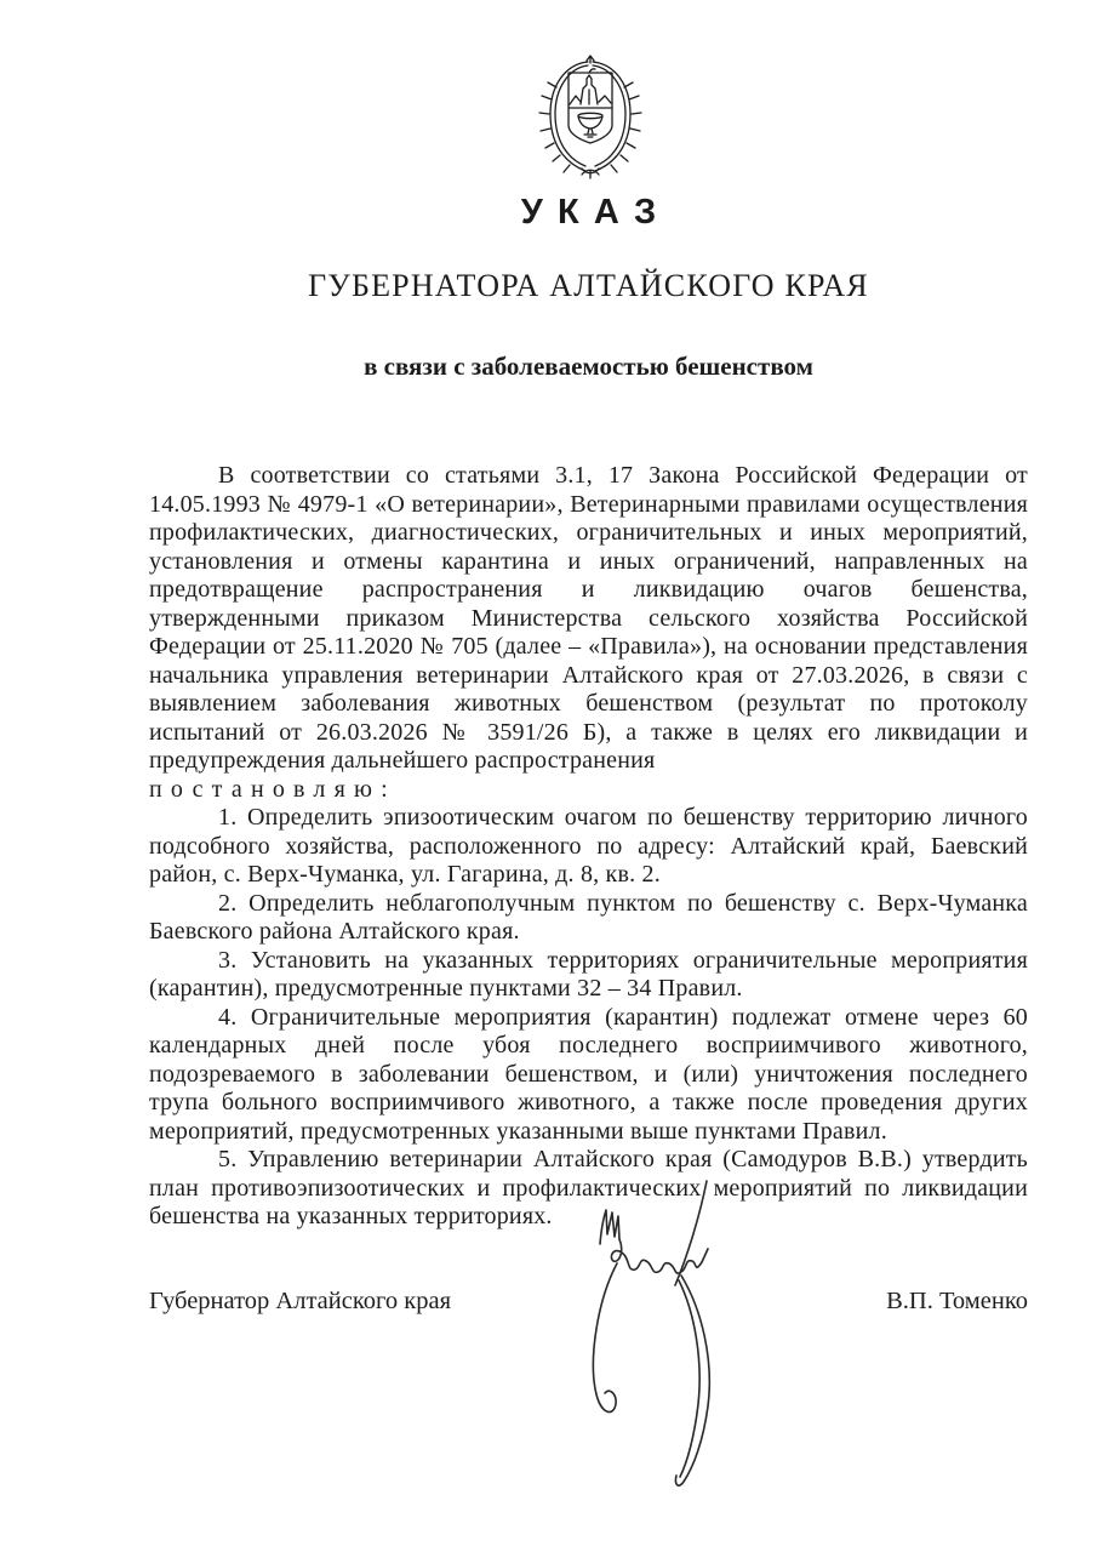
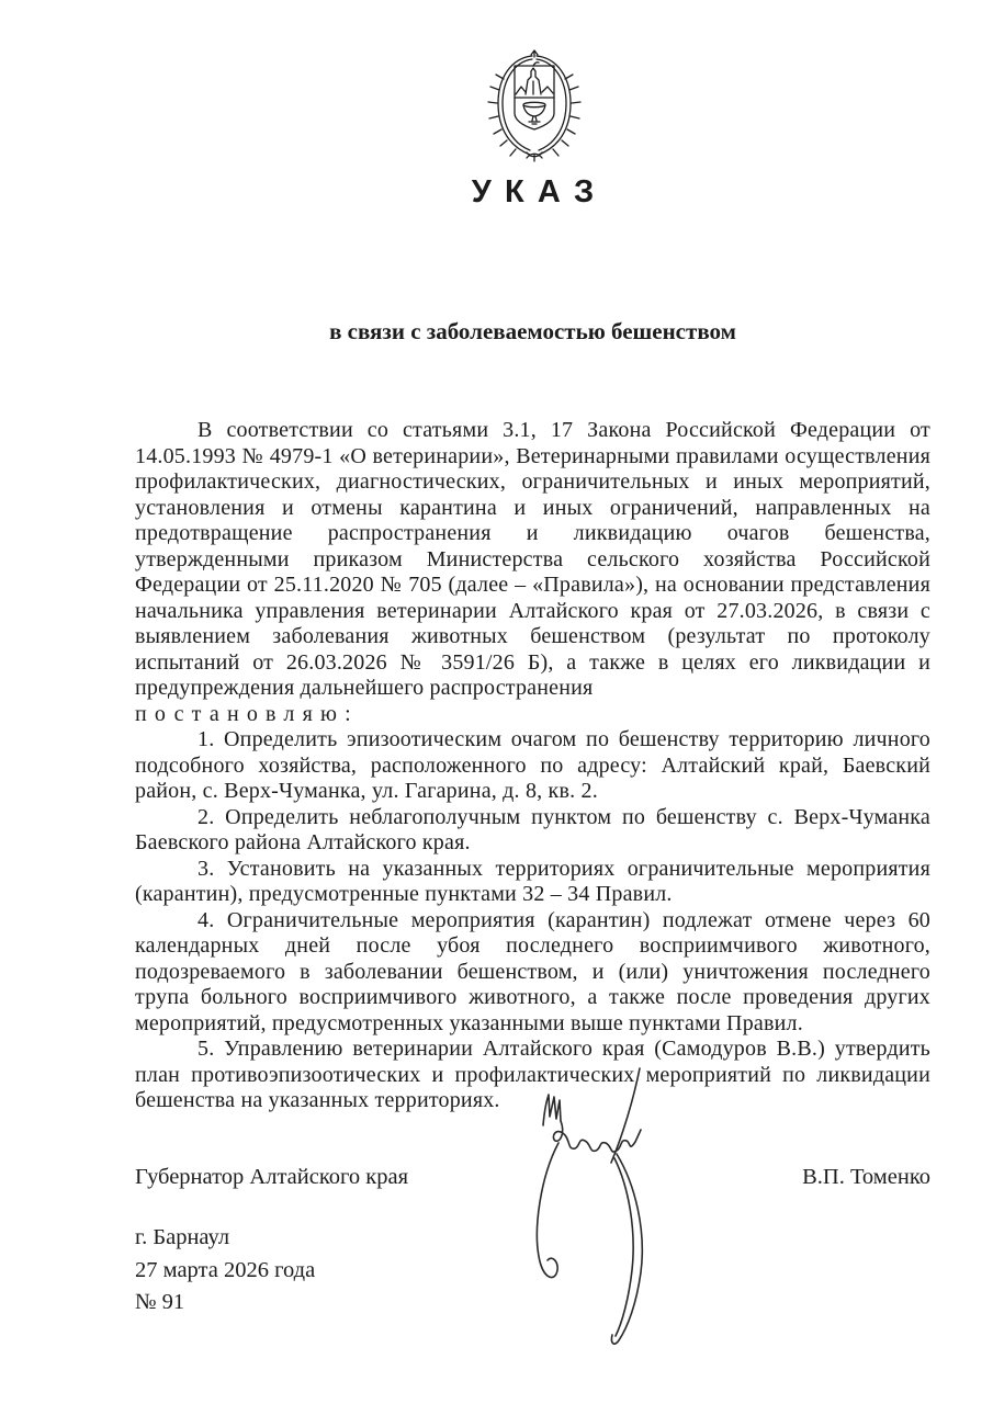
  УКАЗ
- ГУБЕРНАТОРА АЛТАЙСКОГО КРАЯ
  в связи с заболеваемостью бешенством
  В соответствии со статьями 3.1, 17 Закона Российской Федерации от 14.05.1993 № 4979-1 «О ветеринарии», Ветеринарными правилами осуществления профилактических, диагностических, ограничительных и иных мероприятий, установления и отмены карантина и иных ограничений, направленных на предотвращение распространения и ликвидацию очагов бешенства, утвержденными приказом Министерства сельского хозяйства Российской Федерации от 25.11.2020 № 705 (далее – «Правила»), на основании представления начальника управления ветеринарии Алтайского края от 27.03.2026, в связи с выявлением заболевания животных бешенством (результат по протоколу испытаний от 26.03.2026 № 3591/26 Б), а также в целях его ликвидации и предупреждения дальнейшего распространения
  постановляю:
  1. Определить эпизоотическим очагом по бешенству территорию личного подсобного хозяйства, расположенного по адресу: Алтайский край, Баевский район, с. Верх-Чуманка, ул. Гагарина, д. 8, кв. 2.
  2. Определить неблагополучным пунктом по бешенству с. Верх-Чуманка Баевского района Алтайского края.
  3. Установить на указанных территориях ограничительные мероприятия (карантин), предусмотренные пунктами 32 – 34 Правил.
  4. Ограничительные мероприятия (карантин) подлежат отмене через 60 календарных дней после убоя последнего восприимчивого животного, подозреваемого в заболевании бешенством, и (или) уничтожения последнего трупа больного восприимчивого животного, а также после проведения других мероприятий, предусмотренных указанными выше пунктами Правил.
  5. Управлению ветеринарии Алтайского края (Самодуров В.В.) утвердить план противоэпизоотических и профилактических мероприятий по ликвидации бешенства на указанных территориях.
  Губернатор Алтайского края
  В.П. Томенко
+ г. Барнаул
+ 27 марта 2026 года
+ № 91
